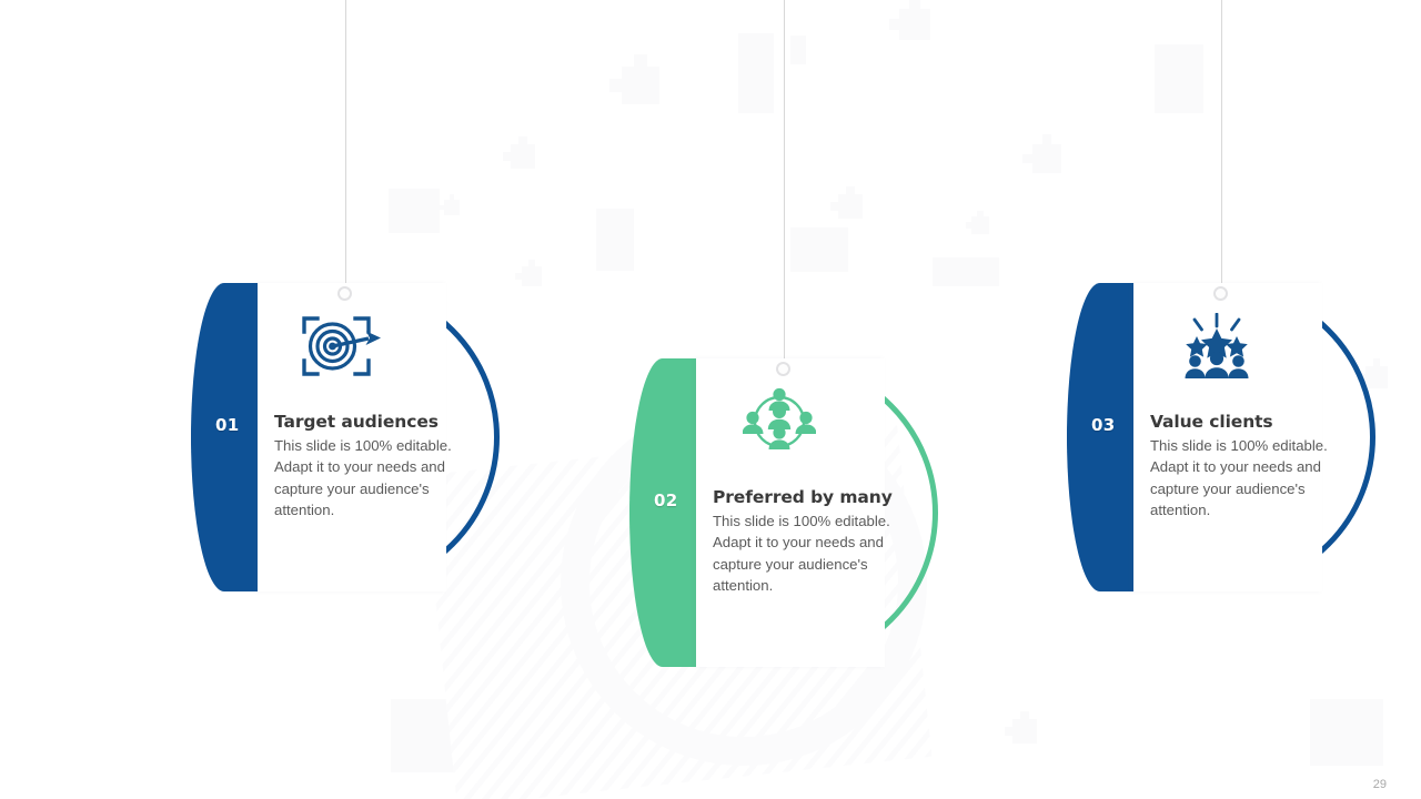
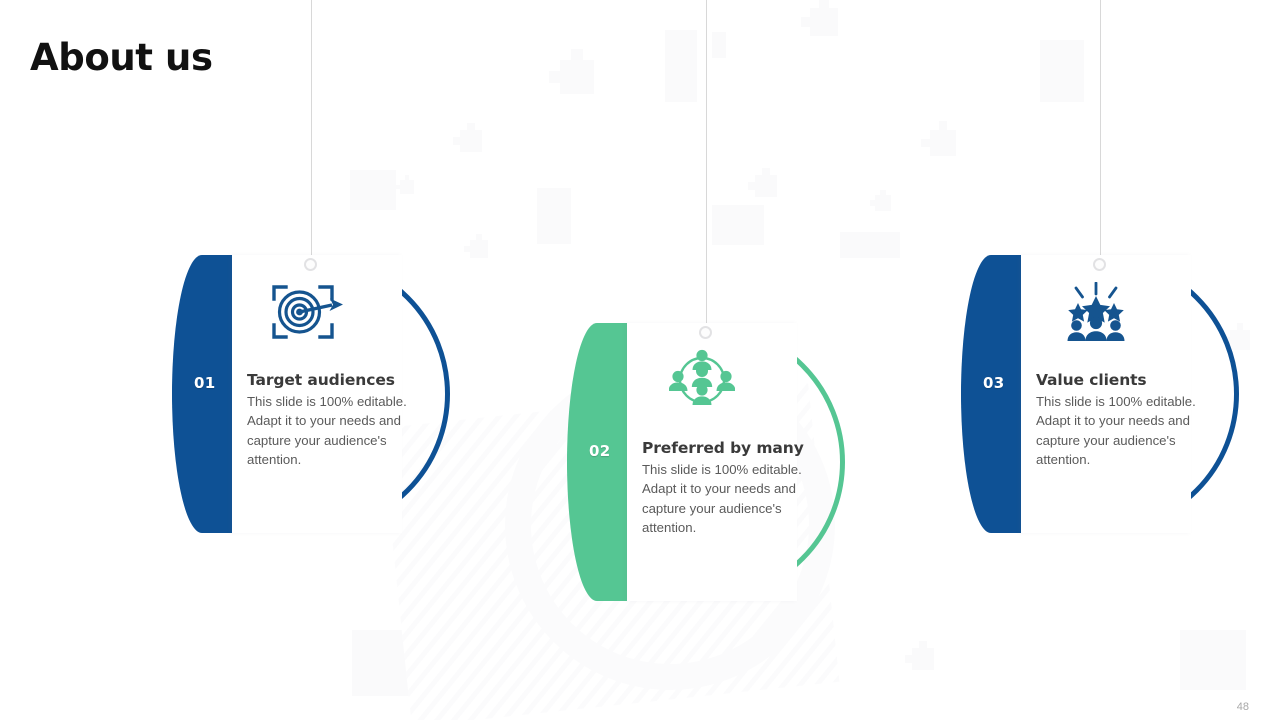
+ About us
  01
  Target audiences
  This slide is 100% editable. Adapt it to your needs and capture your audience's attention.
  02
  Preferred by many
  This slide is 100% editable. Adapt it to your needs and capture your audience's attention.
  03
  Value clients
  This slide is 100% editable. Adapt it to your needs and capture your audience's attention.
- 29
+ 48
